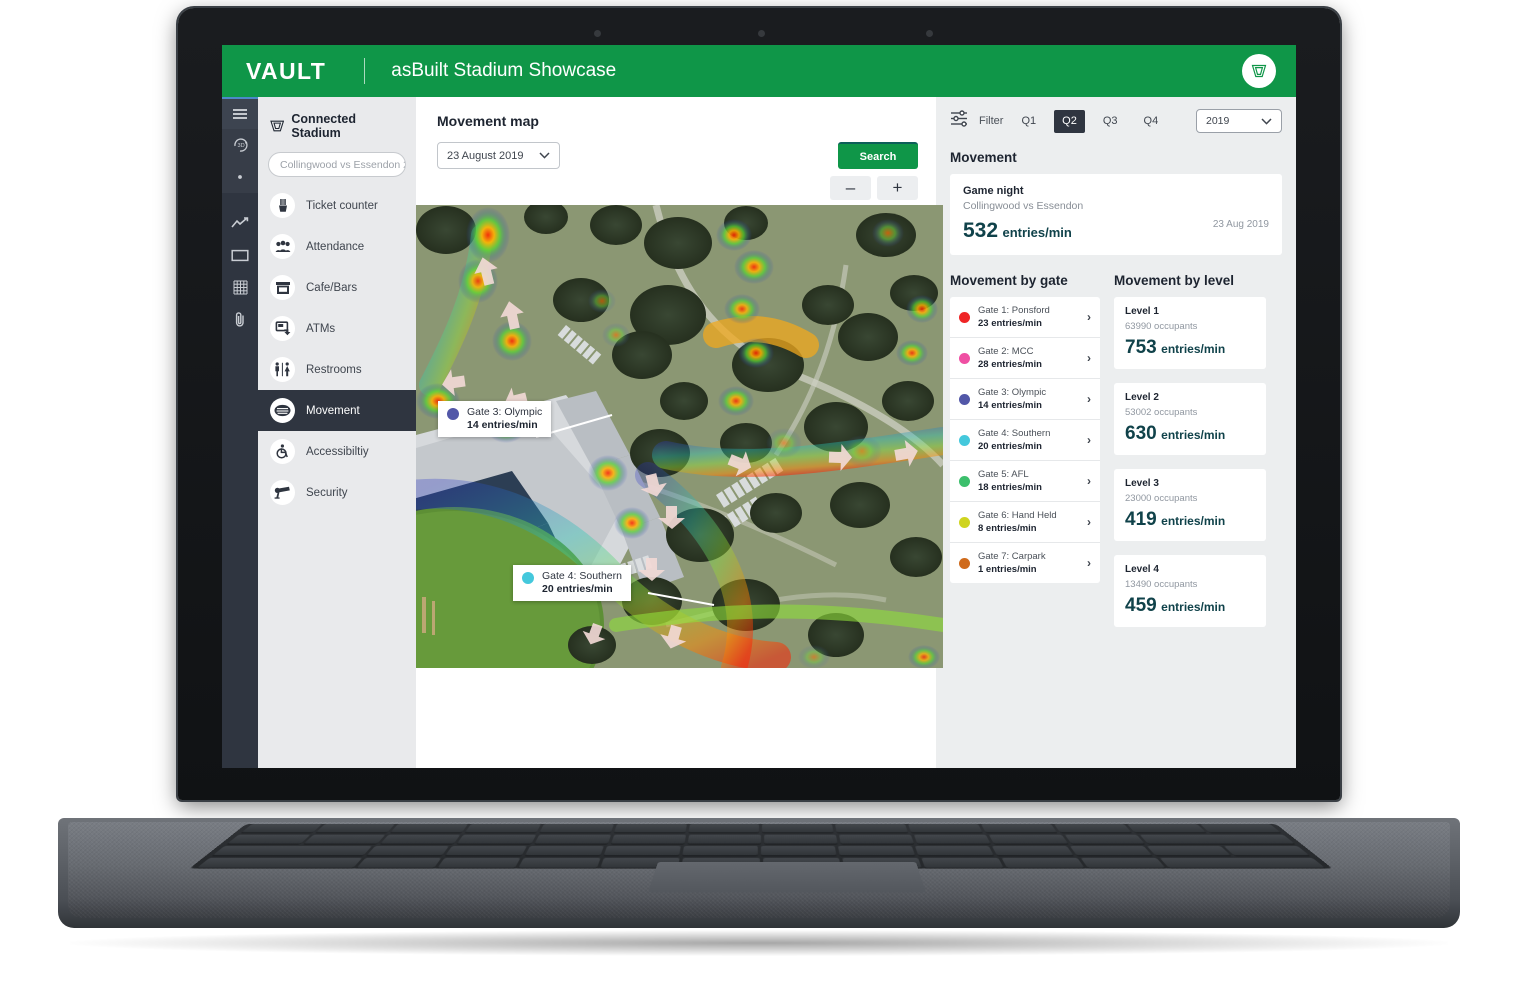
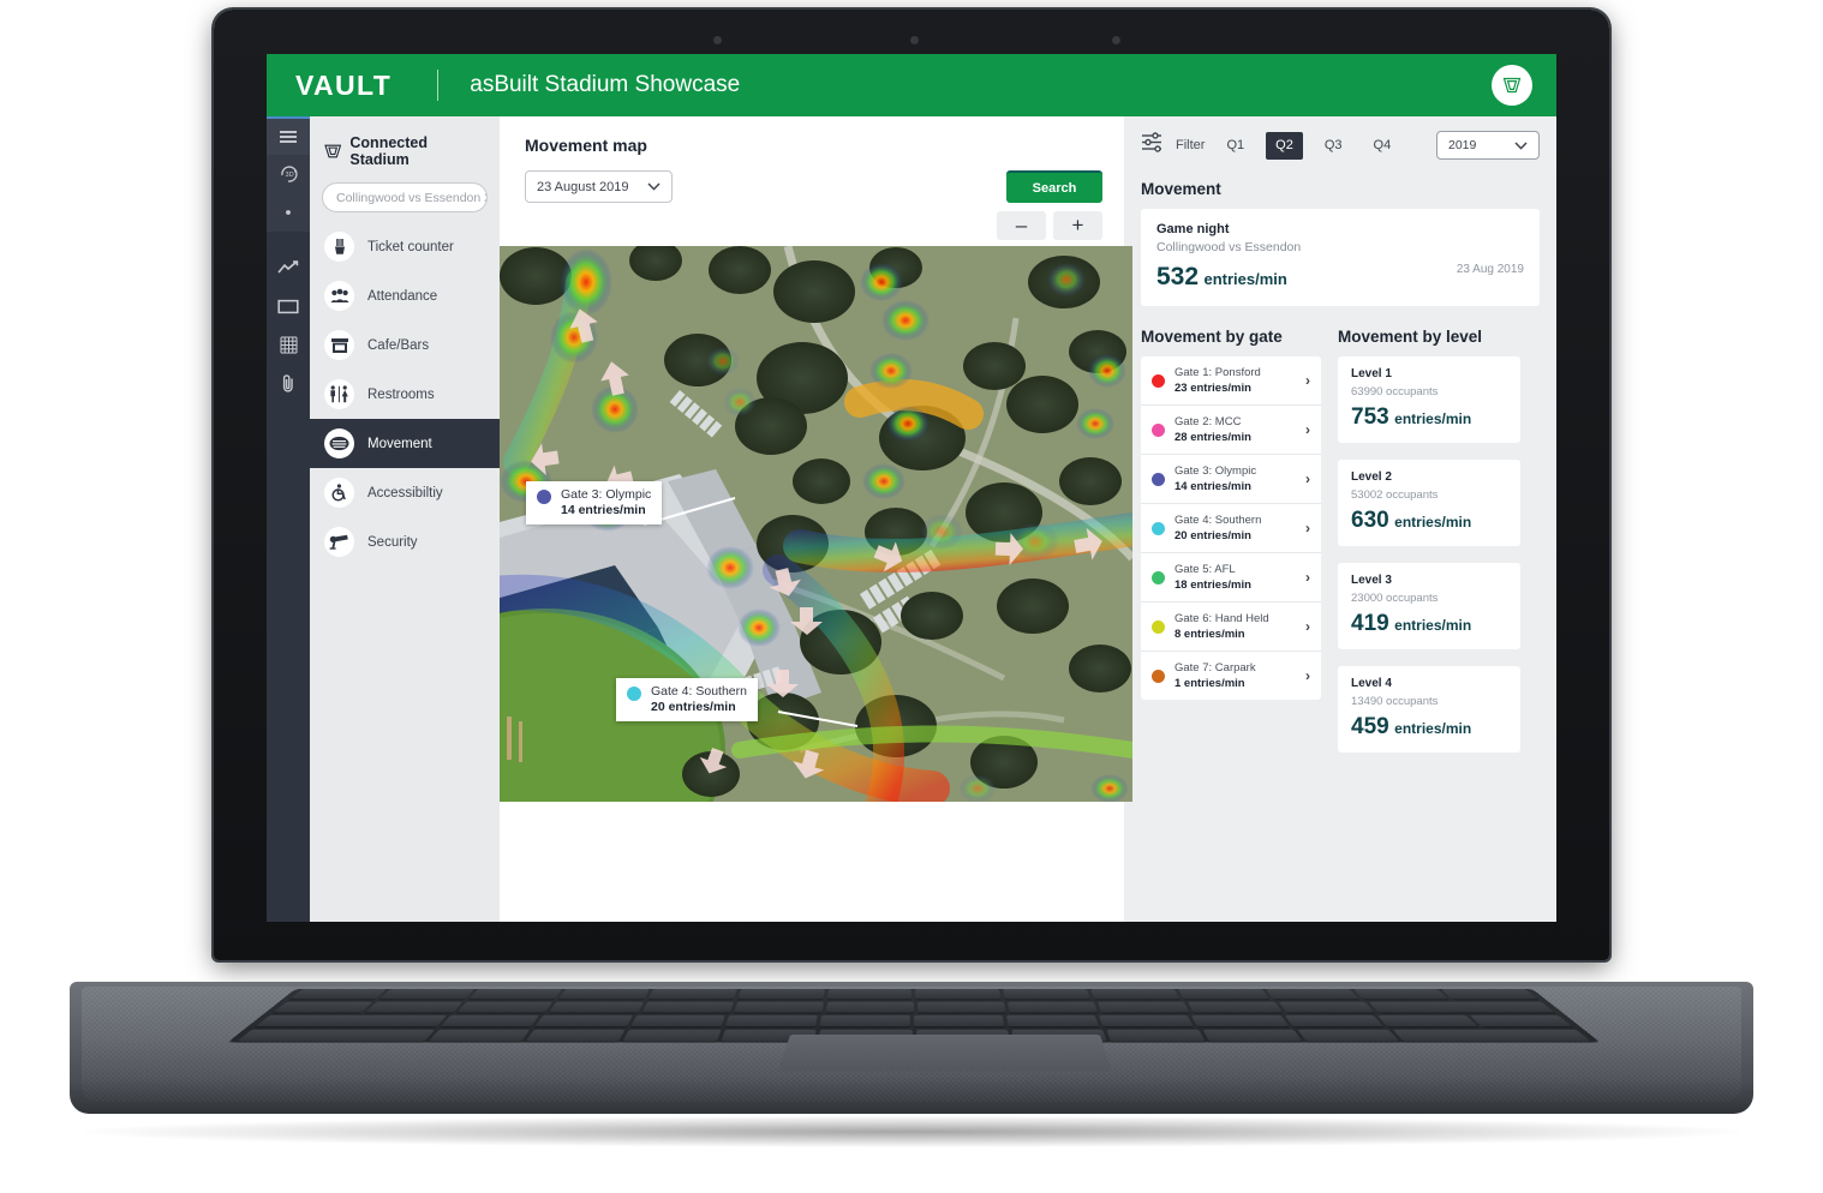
  VAULT
  asBuilt Stadium Showcase
  Connected Stadium
  Collingwood vs Essendon
  Ticket counter
  Attendance
  Cafe/Bars
- ATMs
  Restrooms
  Movement
  Accessibiltiy
  Security
  Movement map
  23 August 2019
  Search
  –
  +
  Gate 3: Olympic
  14 entries/min
  Gate 4: Southern
  20 entries/min
  Filter
  Q1
  Q2
  Q3
  Q4
  2019
  Movement
  Game night
  Collingwood vs Essendon
  23 Aug 2019
  532 entries/min
  Movement by gate
  Gate 1: Ponsford
  23 entries/min
  ›
  Gate 2: MCC
  28 entries/min
  ›
  Gate 3: Olympic
  14 entries/min
  ›
  Gate 4: Southern
  20 entries/min
  ›
  Gate 5: AFL
  18 entries/min
  ›
  Gate 6: Hand Held
  8 entries/min
  ›
  Gate 7: Carpark
  1 entries/min
  ›
  Movement by level
  Level 1
  63990 occupants
  753 entries/min
  Level 2
  53002 occupants
  630 entries/min
  Level 3
  23000 occupants
  419 entries/min
  Level 4
  13490 occupants
  459 entries/min
